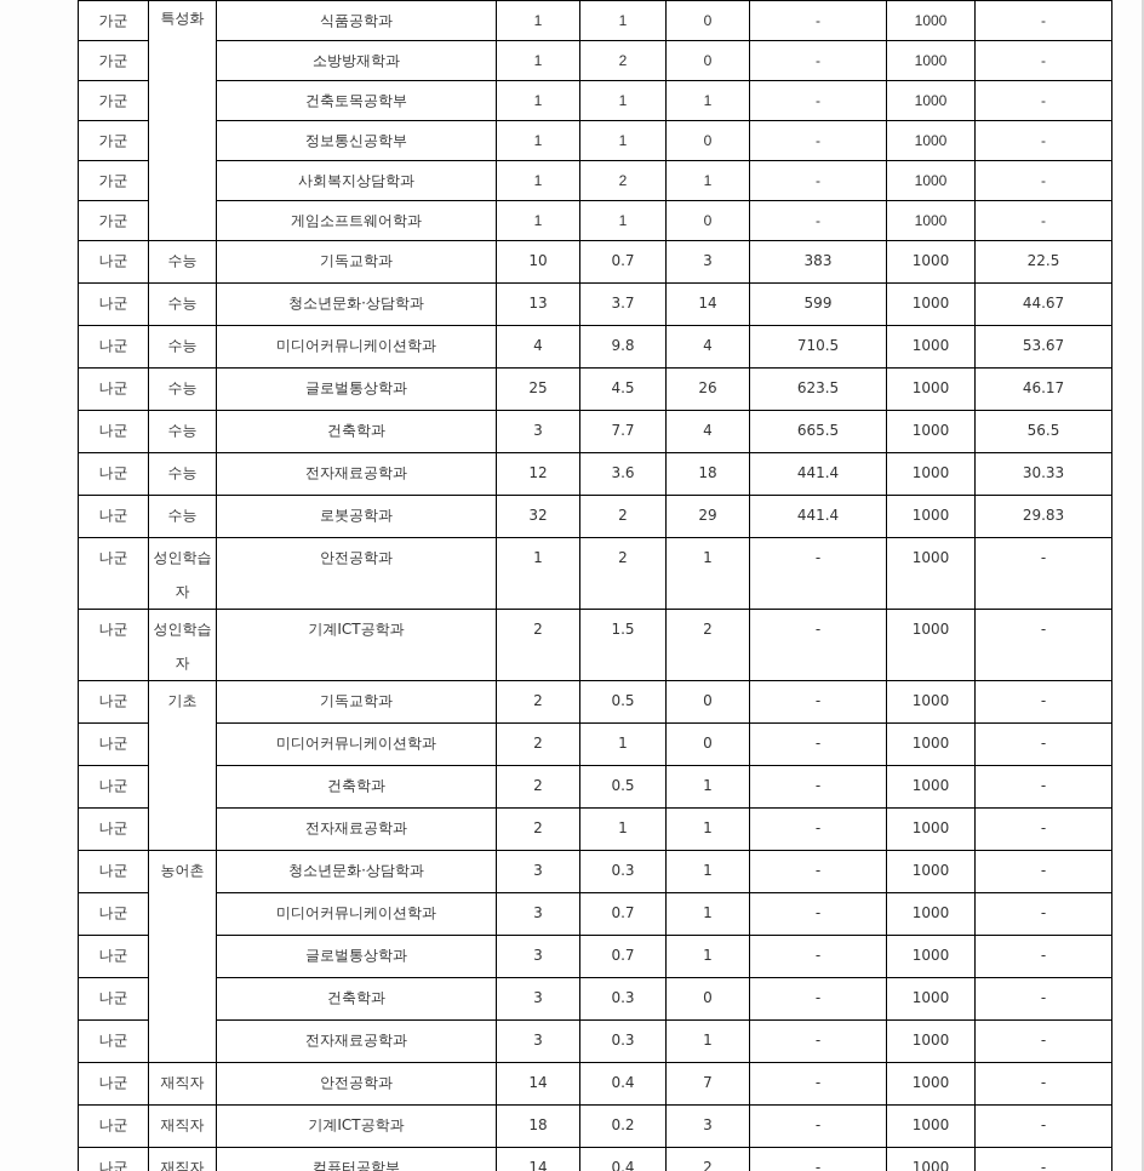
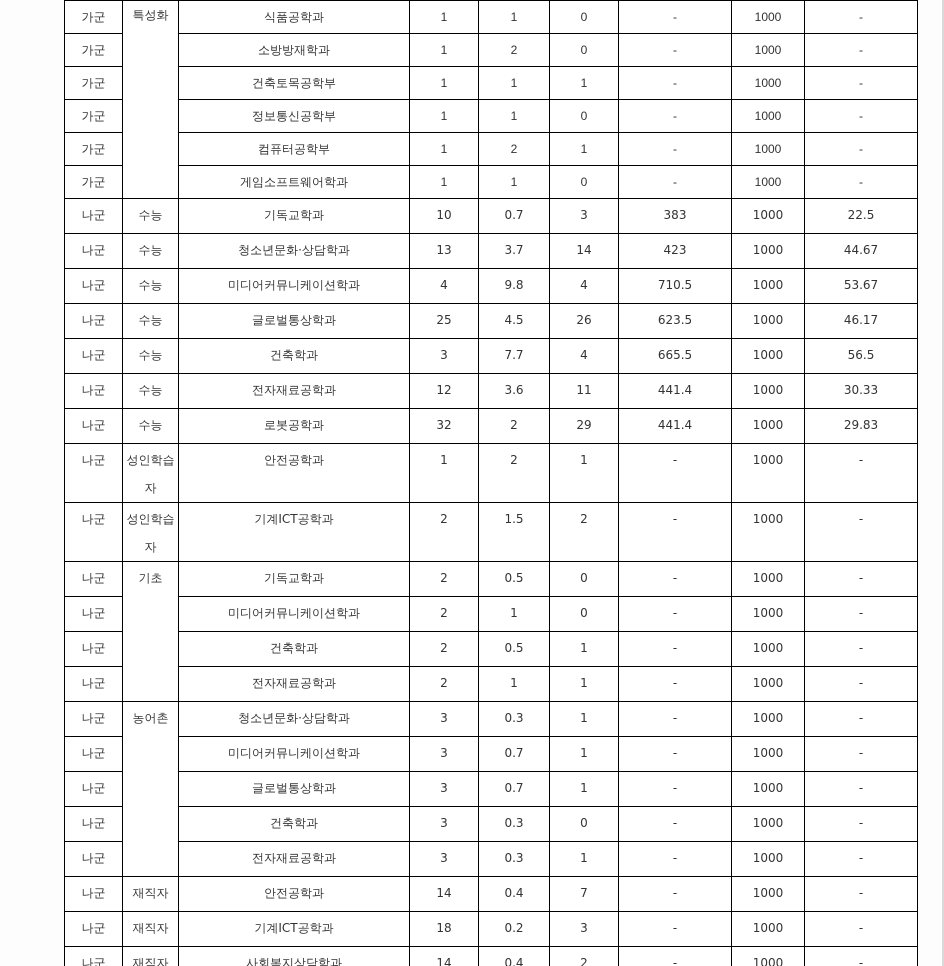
  가군	특성화	식품공학과	1	1	0	-	1000	-
  가군	소방방재학과	1	2	0	-	1000	-
  가군	건축토목공학부	1	1	1	-	1000	-
  가군	정보통신공학부	1	1	0	-	1000	-
- 가군	사회복지상담학과	1	2	1	-	1000	-
+ 가군	컴퓨터공학부	1	2	1	-	1000	-
  가군	게임소프트웨어학과	1	1	0	-	1000	-
  나군	수능	기독교학과	10	0.7	3	383	1000	22.5
- 나군	수능	청소년문화·상담학과	13	3.7	14	599	1000	44.67
+ 나군	수능	청소년문화·상담학과	13	3.7	14	423	1000	44.67
  나군	수능	미디어커뮤니케이션학과	4	9.8	4	710.5	1000	53.67
  나군	수능	글로벌통상학과	25	4.5	26	623.5	1000	46.17
  나군	수능	건축학과	3	7.7	4	665.5	1000	56.5
- 나군	수능	전자재료공학과	12	3.6	18	441.4	1000	30.33
+ 나군	수능	전자재료공학과	12	3.6	11	441.4	1000	30.33
  나군	수능	로봇공학과	32	2	29	441.4	1000	29.83
  나군	성인학습자	안전공학과	1	2	1	-	1000	-
  나군	성인학습자	기계ICT공학과	2	1.5	2	-	1000	-
  나군	기초	기독교학과	2	0.5	0	-	1000	-
  나군	미디어커뮤니케이션학과	2	1	0	-	1000	-
  나군	건축학과	2	0.5	1	-	1000	-
  나군	전자재료공학과	2	1	1	-	1000	-
  나군	농어촌	청소년문화·상담학과	3	0.3	1	-	1000	-
  나군	미디어커뮤니케이션학과	3	0.7	1	-	1000	-
  나군	글로벌통상학과	3	0.7	1	-	1000	-
  나군	건축학과	3	0.3	0	-	1000	-
  나군	전자재료공학과	3	0.3	1	-	1000	-
  나군	재직자	안전공학과	14	0.4	7	-	1000	-
  나군	재직자	기계ICT공학과	18	0.2	3	-	1000	-
- 나군	재직자	컴퓨터공학부	14	0.4	2	-	1000	-
+ 나군	재직자	사회복지상담학과	14	0.4	2	-	1000	-
